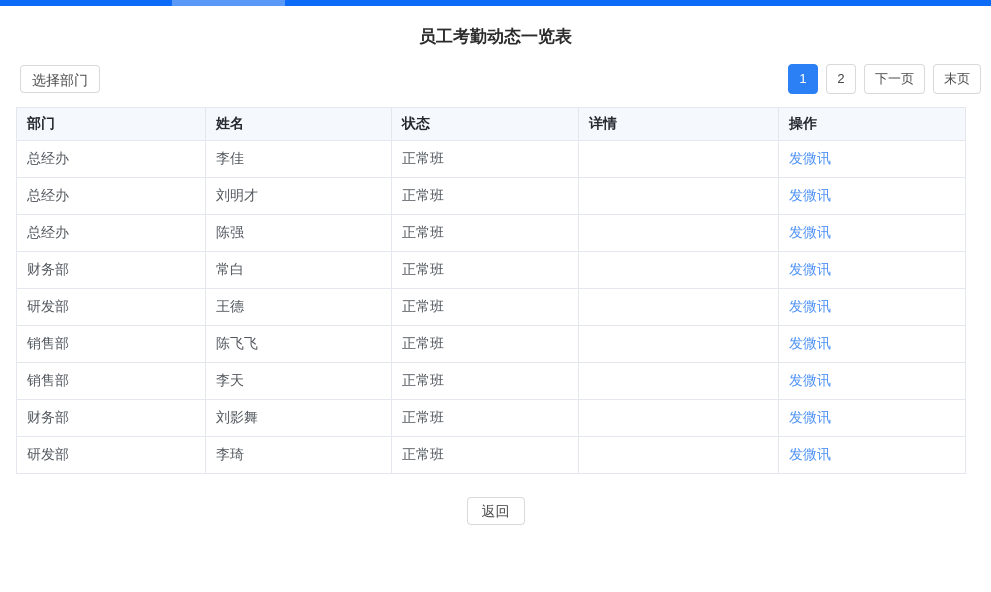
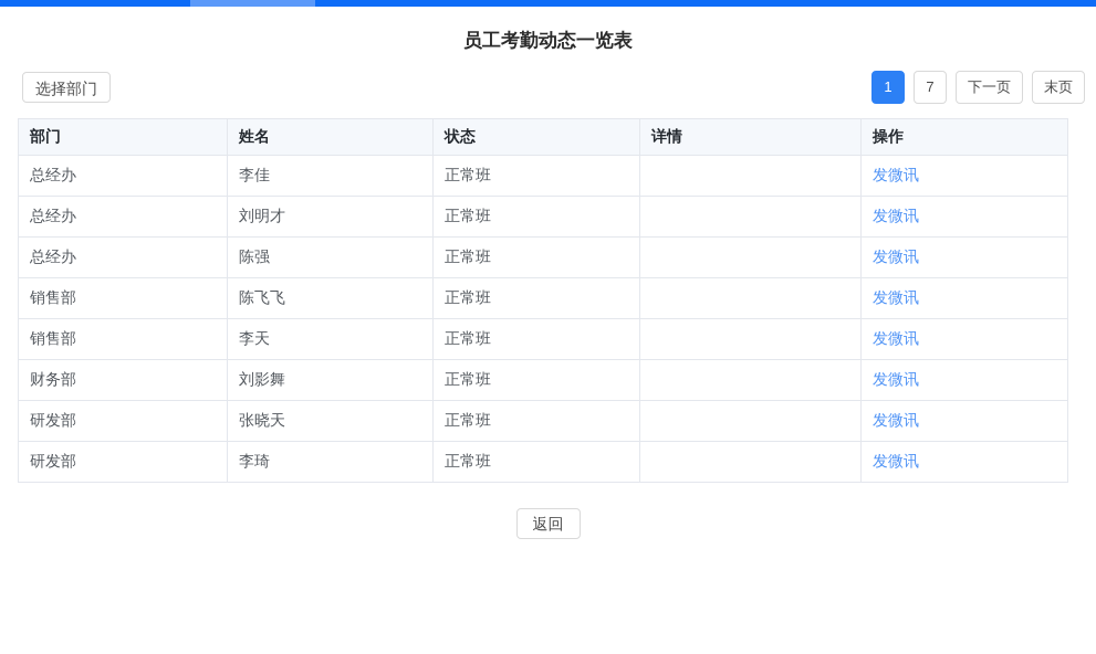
  员工考勤动态一览表
  选择部门
  1
- 2
+ 7
  下一页
  末页
  部门	姓名	状态	详情	操作
  总经办	李佳	正常班		发微讯
  总经办	刘明才	正常班		发微讯
  总经办	陈强	正常班		发微讯
- 财务部	常白	正常班		发微讯
- 研发部	王德	正常班		发微讯
  销售部	陈飞飞	正常班		发微讯
  销售部	李天	正常班		发微讯
  财务部	刘影舞	正常班		发微讯
+ 研发部	张晓天	正常班		发微讯
  研发部	李琦	正常班		发微讯
  返回
